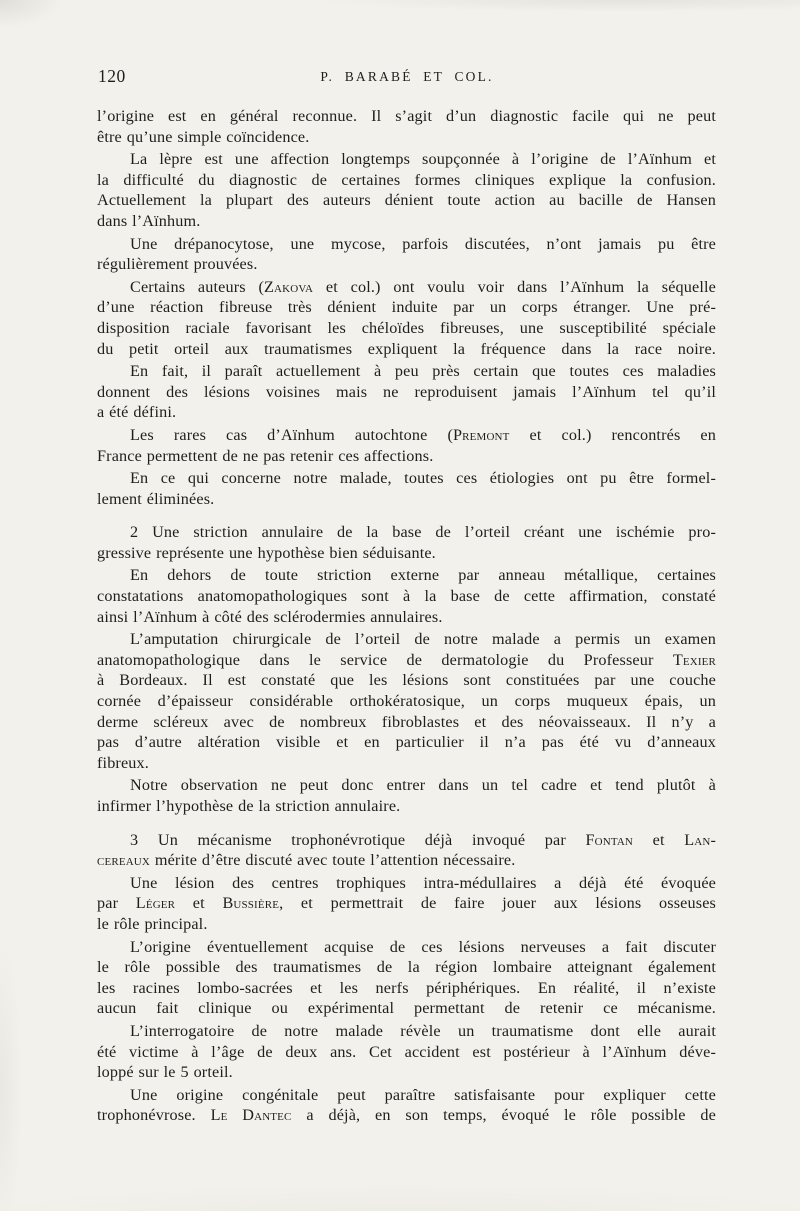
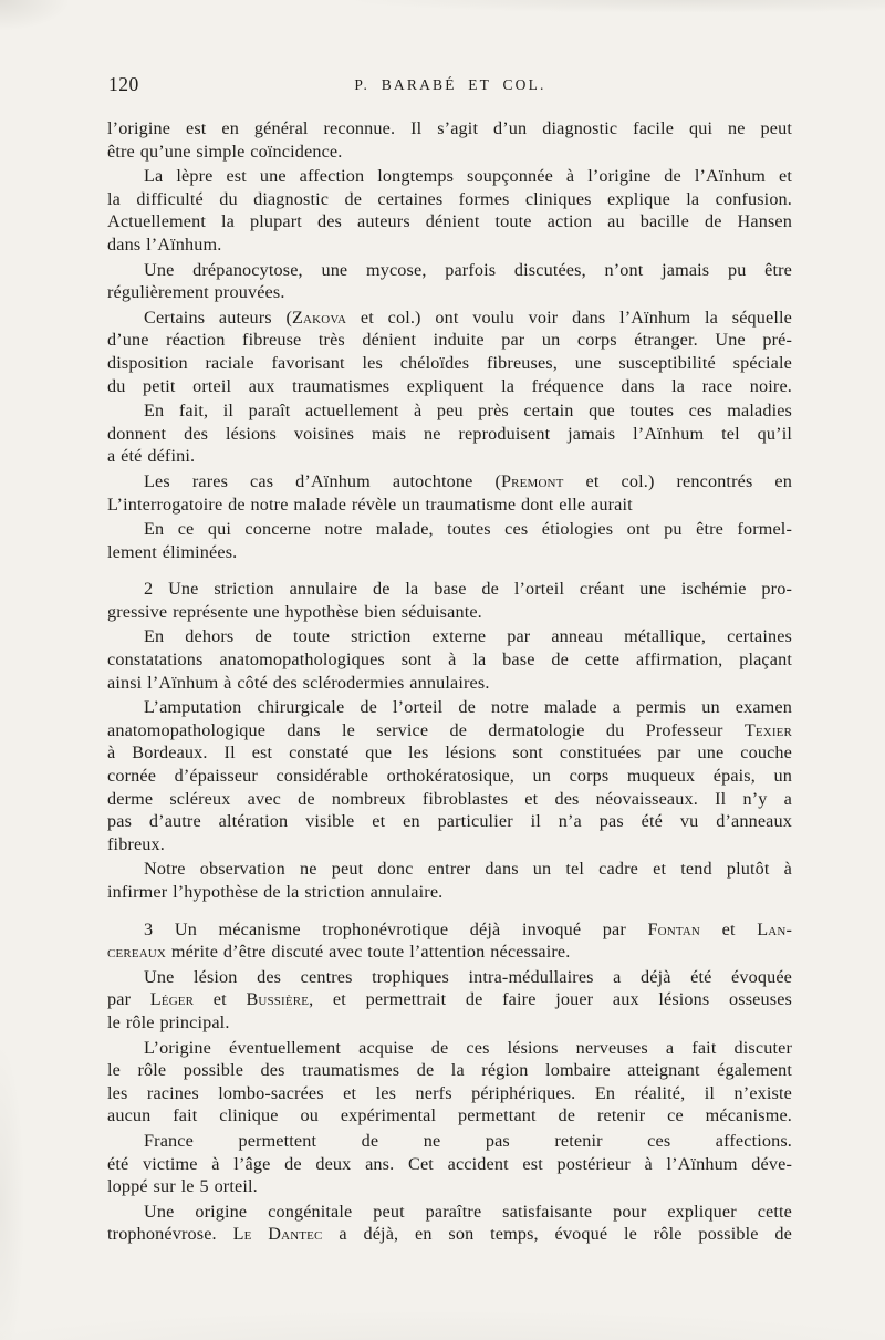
  120
  P. BARABÉ ET COL.
  l’origine est en général reconnue. Il s’agit d’un diagnostic facile qui ne peut
  être qu’une simple coïncidence.
  La lèpre est une affection longtemps soupçonnée à l’origine de l’Aïnhum et
  la difficulté du diagnostic de certaines formes cliniques explique la confusion.
  Actuellement la plupart des auteurs dénient toute action au bacille de Hansen
  dans l’Aïnhum.
  Une drépanocytose, une mycose, parfois discutées, n’ont jamais pu être
  régulièrement prouvées.
  Certains auteurs (Zakova et col.) ont voulu voir dans l’Aïnhum la séquelle
  d’une réaction fibreuse très dénient induite par un corps étranger. Une pré-
  disposition raciale favorisant les chéloïdes fibreuses, une susceptibilité spéciale
  du petit orteil aux traumatismes expliquent la fréquence dans la race noire.
  En fait, il paraît actuellement à peu près certain que toutes ces maladies
  donnent des lésions voisines mais ne reproduisent jamais l’Aïnhum tel qu’il
  a été défini.
  Les rares cas d’Aïnhum autochtone (Premont et col.) rencontrés en
- France permettent de ne pas retenir ces affections.
+ L’interrogatoire de notre malade révèle un traumatisme dont elle aurait
  En ce qui concerne notre malade, toutes ces étiologies ont pu être formel-
  lement éliminées.
  2 Une striction annulaire de la base de l’orteil créant une ischémie pro-
  gressive représente une hypothèse bien séduisante.
  En dehors de toute striction externe par anneau métallique, certaines
- constatations anatomopathologiques sont à la base de cette affirmation, constaté
+ constatations anatomopathologiques sont à la base de cette affirmation, plaçant
  ainsi l’Aïnhum à côté des sclérodermies annulaires.
  L’amputation chirurgicale de l’orteil de notre malade a permis un examen
  anatomopathologique dans le service de dermatologie du Professeur Texier
  à Bordeaux. Il est constaté que les lésions sont constituées par une couche
  cornée d’épaisseur considérable orthokératosique, un corps muqueux épais, un
  derme scléreux avec de nombreux fibroblastes et des néovaisseaux. Il n’y a
  pas d’autre altération visible et en particulier il n’a pas été vu d’anneaux
  fibreux.
  Notre observation ne peut donc entrer dans un tel cadre et tend plutôt à
  infirmer l’hypothèse de la striction annulaire.
  3 Un mécanisme trophonévrotique déjà invoqué par Fontan et Lan-
  cereaux mérite d’être discuté avec toute l’attention nécessaire.
  Une lésion des centres trophiques intra-médullaires a déjà été évoquée
  par Léger et Bussière, et permettrait de faire jouer aux lésions osseuses
  le rôle principal.
  L’origine éventuellement acquise de ces lésions nerveuses a fait discuter
  le rôle possible des traumatismes de la région lombaire atteignant également
  les racines lombo-sacrées et les nerfs périphériques. En réalité, il n’existe
  aucun fait clinique ou expérimental permettant de retenir ce mécanisme.
- L’interrogatoire de notre malade révèle un traumatisme dont elle aurait
+ France permettent de ne pas retenir ces affections.
  été victime à l’âge de deux ans. Cet accident est postérieur à l’Aïnhum déve-
  loppé sur le 5 orteil.
  Une origine congénitale peut paraître satisfaisante pour expliquer cette
  trophonévrose. Le Dantec a déjà, en son temps, évoqué le rôle possible de
